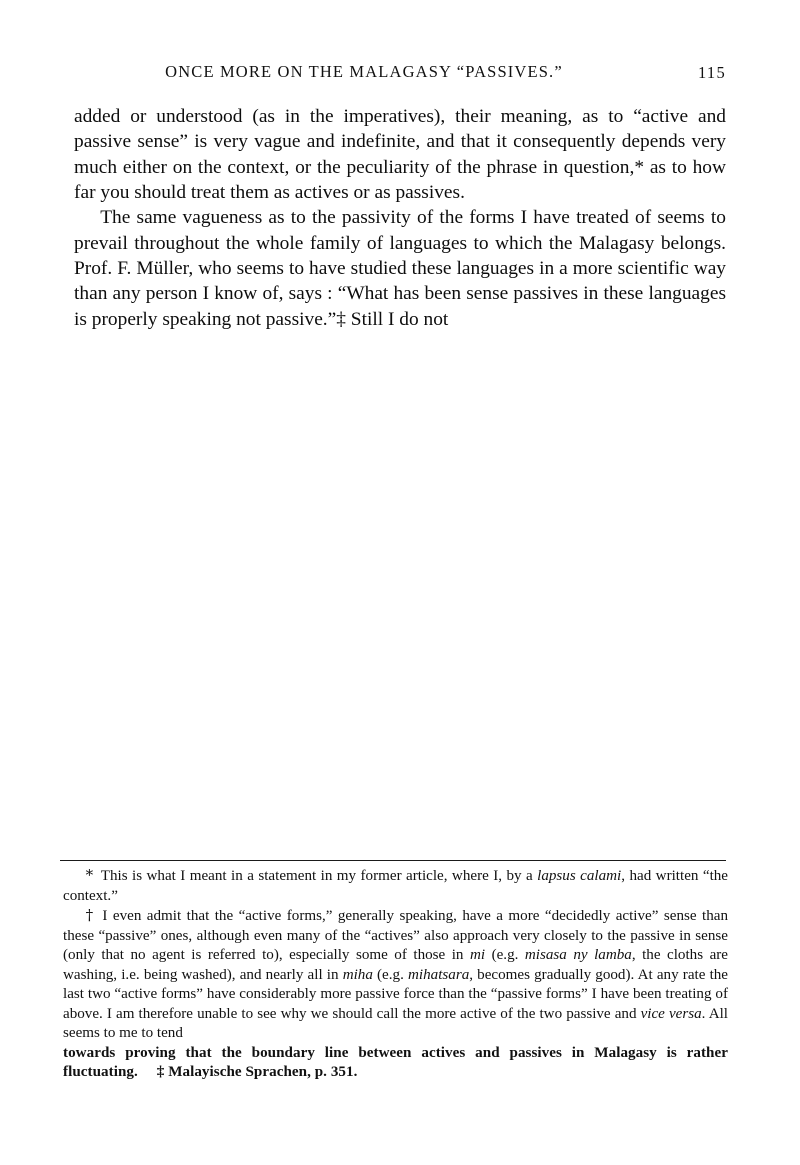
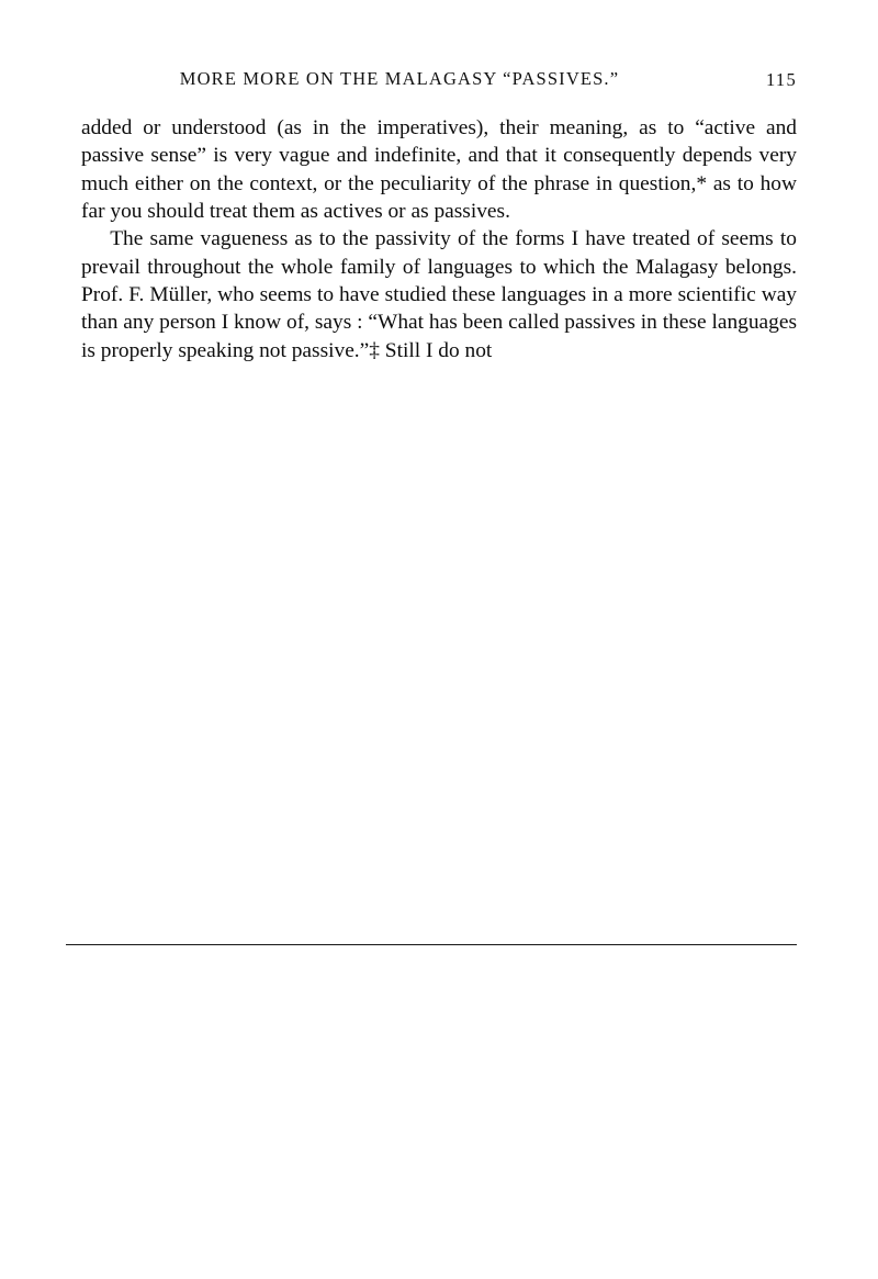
- ONCE MORE ON THE MALAGASY “PASSIVES.”
+ MORE MORE ON THE MALAGASY “PASSIVES.”
  115
  added or understood (as in the imperatives), their meaning, as to “active and passive sense” is very vague and indefinite, and that it consequently depends very much either on the context, or the peculiarity of the phrase in question,* as to how far you should treat them as actives or as passives.
- The same vagueness as to the passivity of the forms I have treated of seems to prevail throughout the whole family of languages to which the Malagasy belongs. Prof. F. Müller, who seems to have studied these languages in a more scientific way than any person I know of, says : “What has been sense passives in these languages is properly speaking not passive.”‡ Still I do not
+ The same vagueness as to the passivity of the forms I have treated of seems to prevail throughout the whole family of languages to which the Malagasy belongs. Prof. F. Müller, who seems to have studied these languages in a more scientific way than any person I know of, says : “What has been called passives in these languages is properly speaking not passive.”‡ Still I do not
- * This is what I meant in a statement in my former article, where I, by a lapsus calami, had written “the context.”
- † I even admit that the “active forms,” generally speaking, have a more “decidedly active” sense than these “passive” ones, although even many of the “actives” also approach very closely to the passive in sense (only that no agent is referred to), especially some of those in mi (e.g. misasa ny lamba, the cloths are washing, i.e. being washed), and nearly all in miha (e.g. mihatsara, becomes gradually good). At any rate the last two “active forms” have considerably more passive force than the “passive forms” I have been treating of above. I am therefore unable to see why we should call the more active of the two passive and vice versa. All seems to me to tend
- towards proving that the boundary line between actives and passives in Malagasy is rather fluctuating. ‡ Malayische Sprachen, p. 351.
